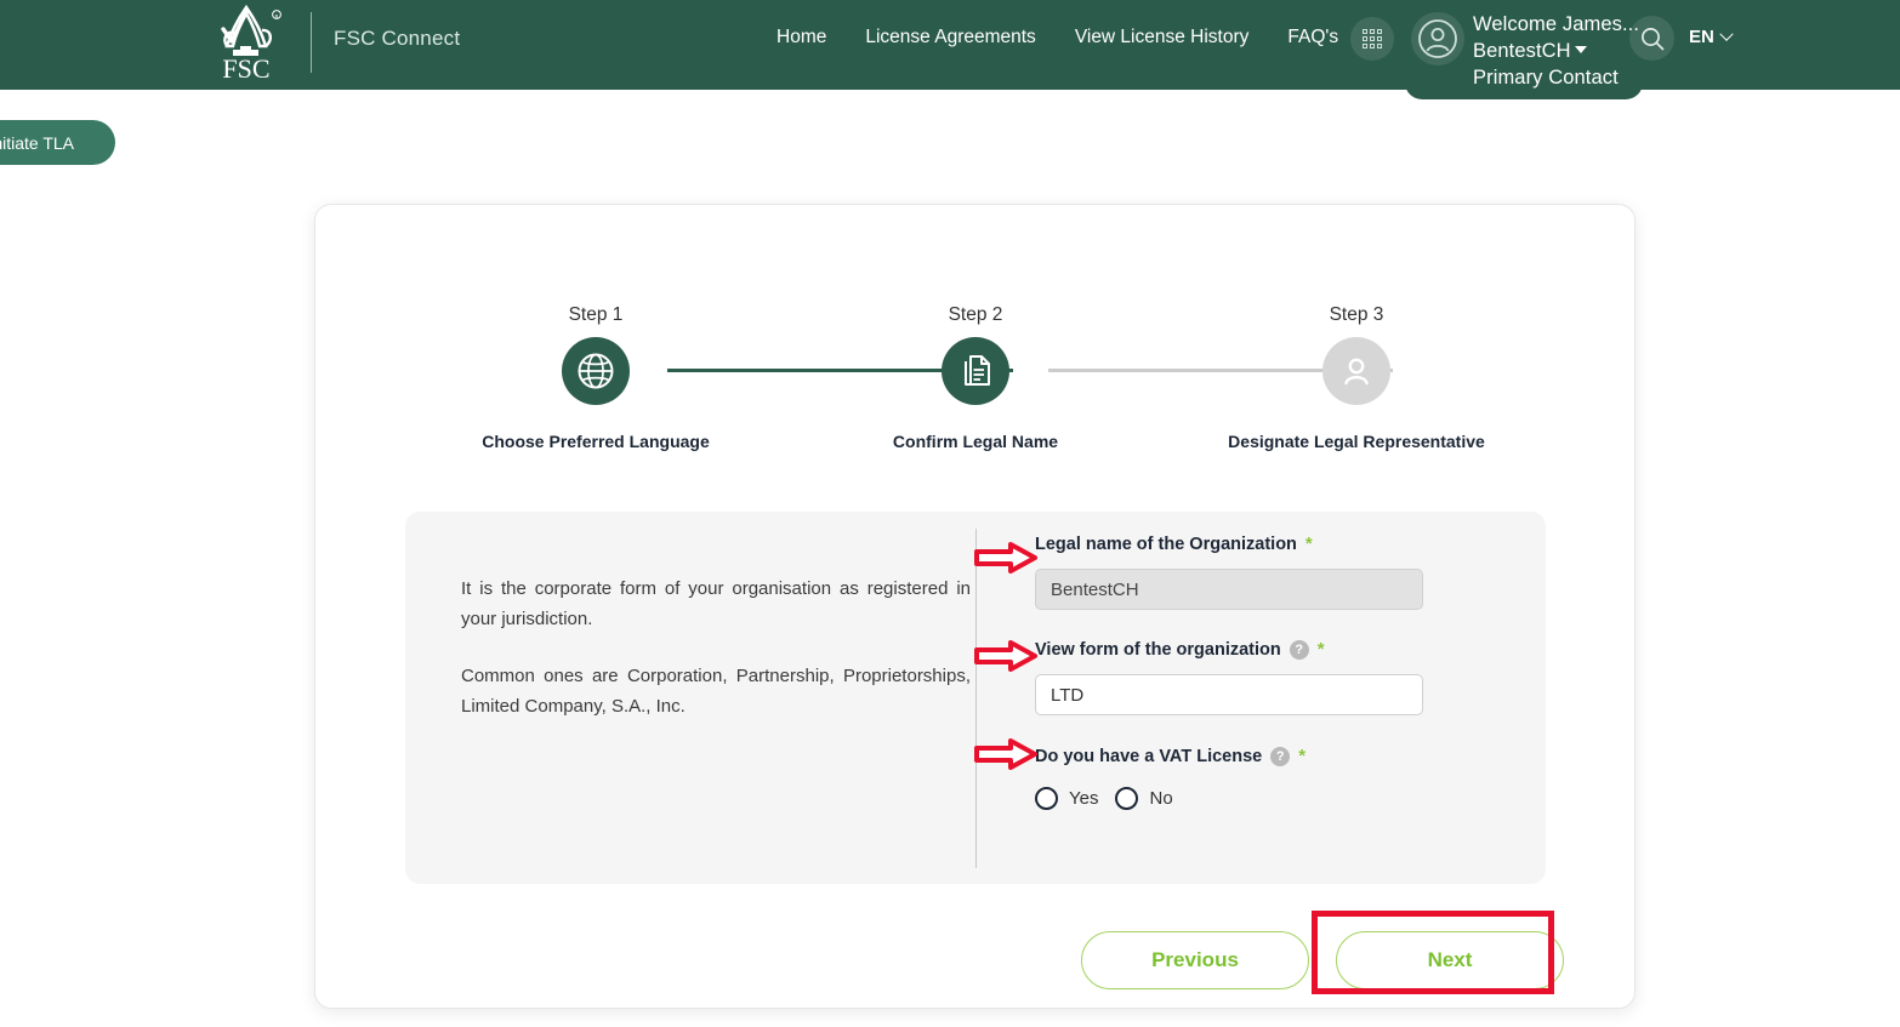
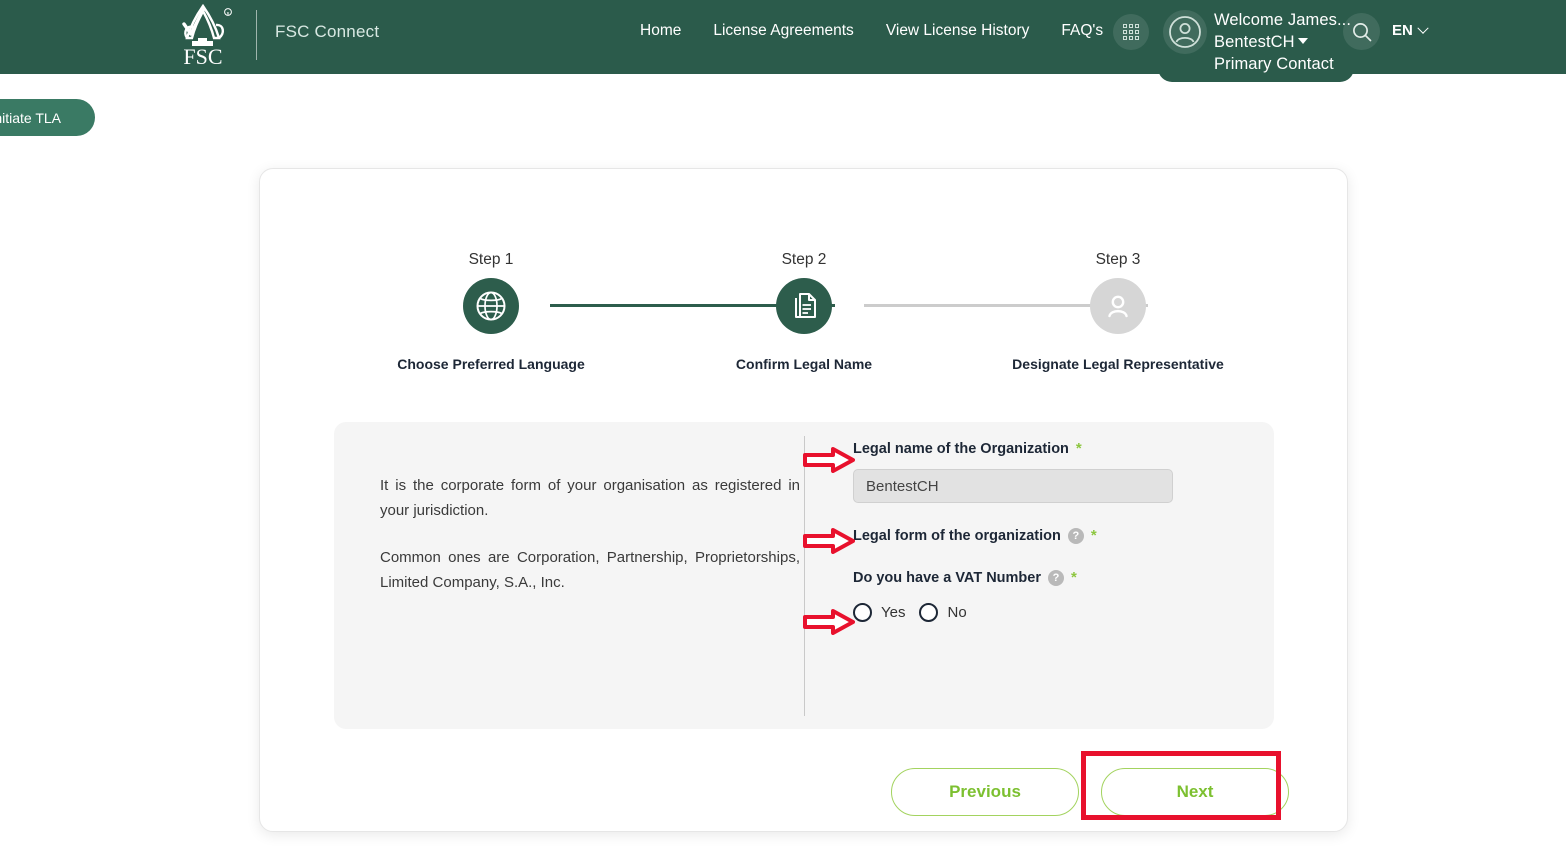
  FSC
  FSC Connect
  Home
  License Agreements
  View License History
  FAQ's
  Welcome James...
  BentestCH
  Primary Contact
  EN
  itiate TLA
  Step 1
  Choose Preferred Language
  Step 2
  Confirm Legal Name
  Step 3
  Designate Legal Representative
  It is the corporate form of your organisation as registered in your jurisdiction.
  Common ones are Corporation, Partnership, Proprietorships, Limited Company, S.A., Inc.
  Legal name of the Organization
  *
  BentestCH
- View form of the organization
+ Legal form of the organization
  ?
  *
- LTD
- Do you have a VAT License
+ Do you have a VAT Number
  ?
  *
  Yes
  No
  Previous
  Next
